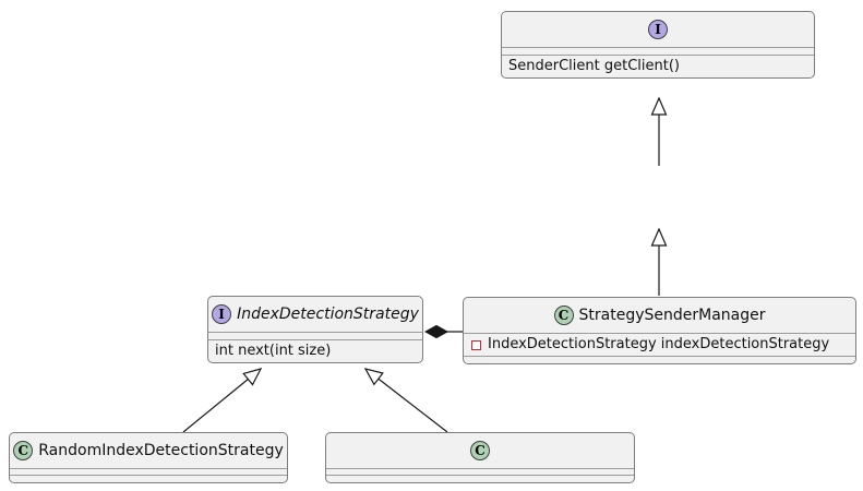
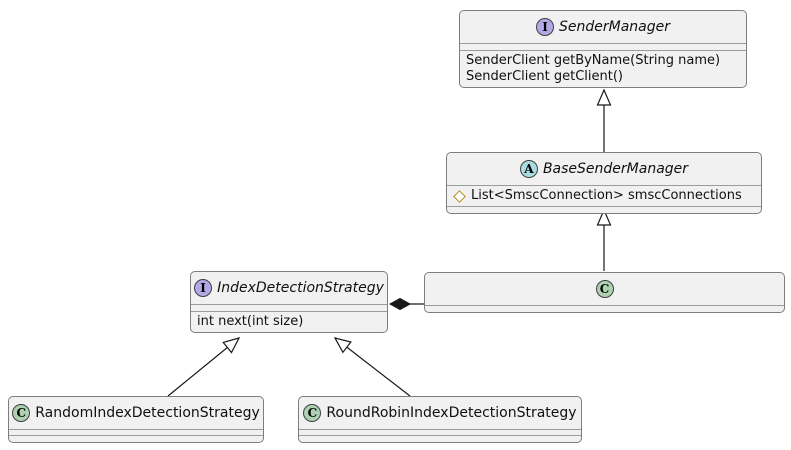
  I
+ SenderManager
+ SenderClient getByName(String name)
  SenderClient getClient()
+ A
+ BaseSenderManager
+ List<SmscConnection> smscConnections
  C
- StrategySenderManager
- IndexDetectionStrategy indexDetectionStrategy
  I
  IndexDetectionStrategy
  int next(int size)
  C
  RandomIndexDetectionStrategy
  C
+ RoundRobinIndexDetectionStrategy
